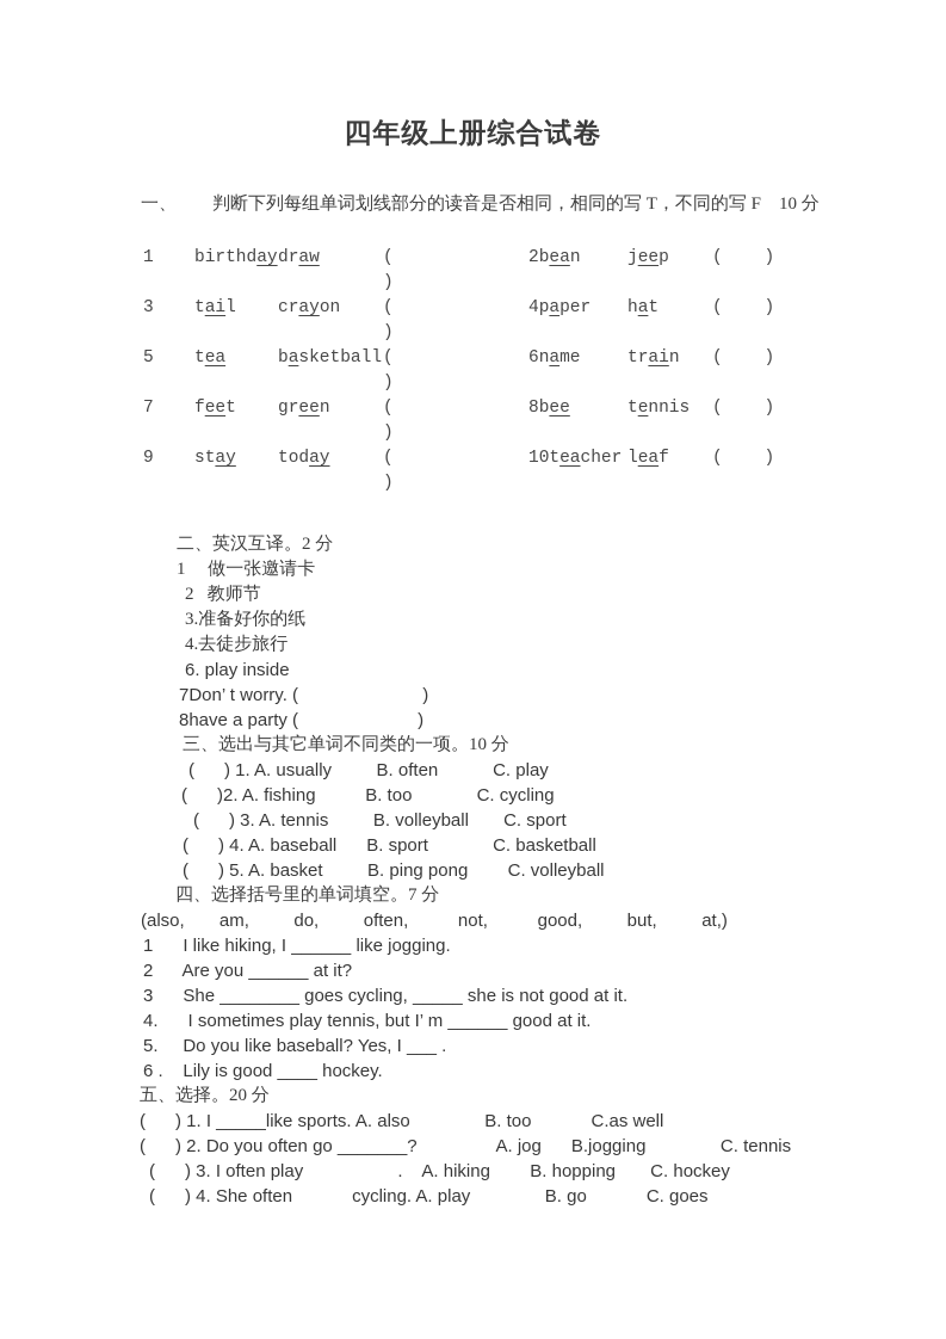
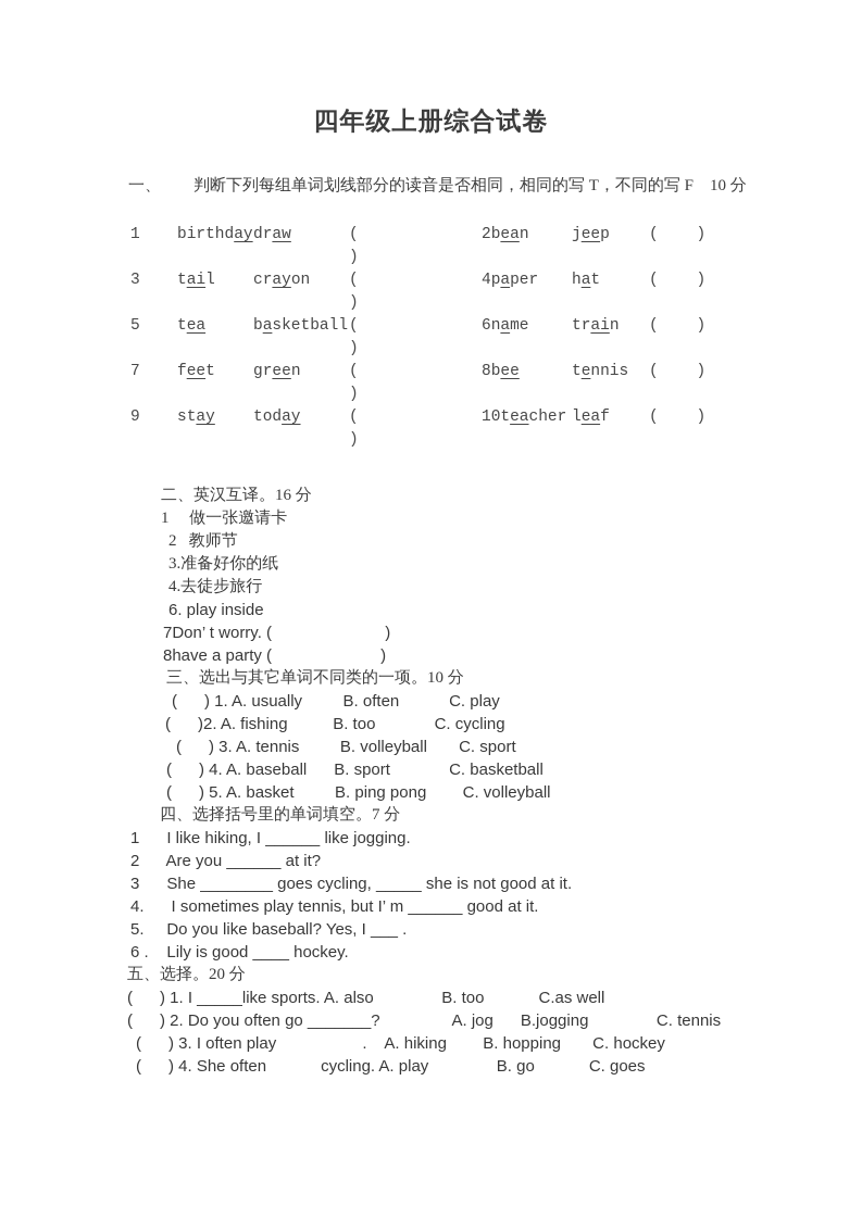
  四年级上册综合试卷
  一、 判断下列每组单词划线部分的读音是否相同，相同的写 T，不同的写 F 10 分
  1
  birthday
  draw
  (
  )
  2bean
  jeep
  ( )
  3
  tail
  crayon
  (
  )
  4paper
  hat
  ( )
  5
  tea
  basketball
  (
  )
  6name
  train
  ( )
  7
  feet
  green
  (
  )
  8bee
  tennis
  ( )
  9
  stay
  today
  (
  )
  10teacher
  leaf
  ( )
- 二、英汉互译。2 分
+ 二、英汉互译。16 分
  1 做一张邀请卡
  2 教师节
  3.准备好你的纸
  4.去徒步旅行
  6. play inside
  7Don’ t worry. ( )
  8have a party ( )
  三、选出与其它单词不同类的一项。10 分
  ( ) 1. A. usually B. often C. play
  ( )2. A. fishing B. too C. cycling
  ( ) 3. A. tennis B. volleyball C. sport
  ( ) 4. A. baseball B. sport C. basketball
  ( ) 5. A. basket B. ping pong C. volleyball
  四、选择括号里的单词填空。7 分
- (also, am, do, often, not, good, but, at,)
  1 I like hiking, I ______ like jogging.
  2 Are you ______ at it?
  3 She ________ goes cycling, _____ she is not good at it.
  4. I sometimes play tennis, but I’ m ______ good at it.
  5. Do you like baseball? Yes, I ___ .
  6 . Lily is good ____ hockey.
  五、选择。20 分
  ( ) 1. I _____like sports. A. also B. too C.as well
  ( ) 2. Do you often go _______? A. jog B.jogging C. tennis
  ( ) 3. I often play . A. hiking B. hopping C. hockey
  ( ) 4. She often cycling. A. play B. go C. goes
